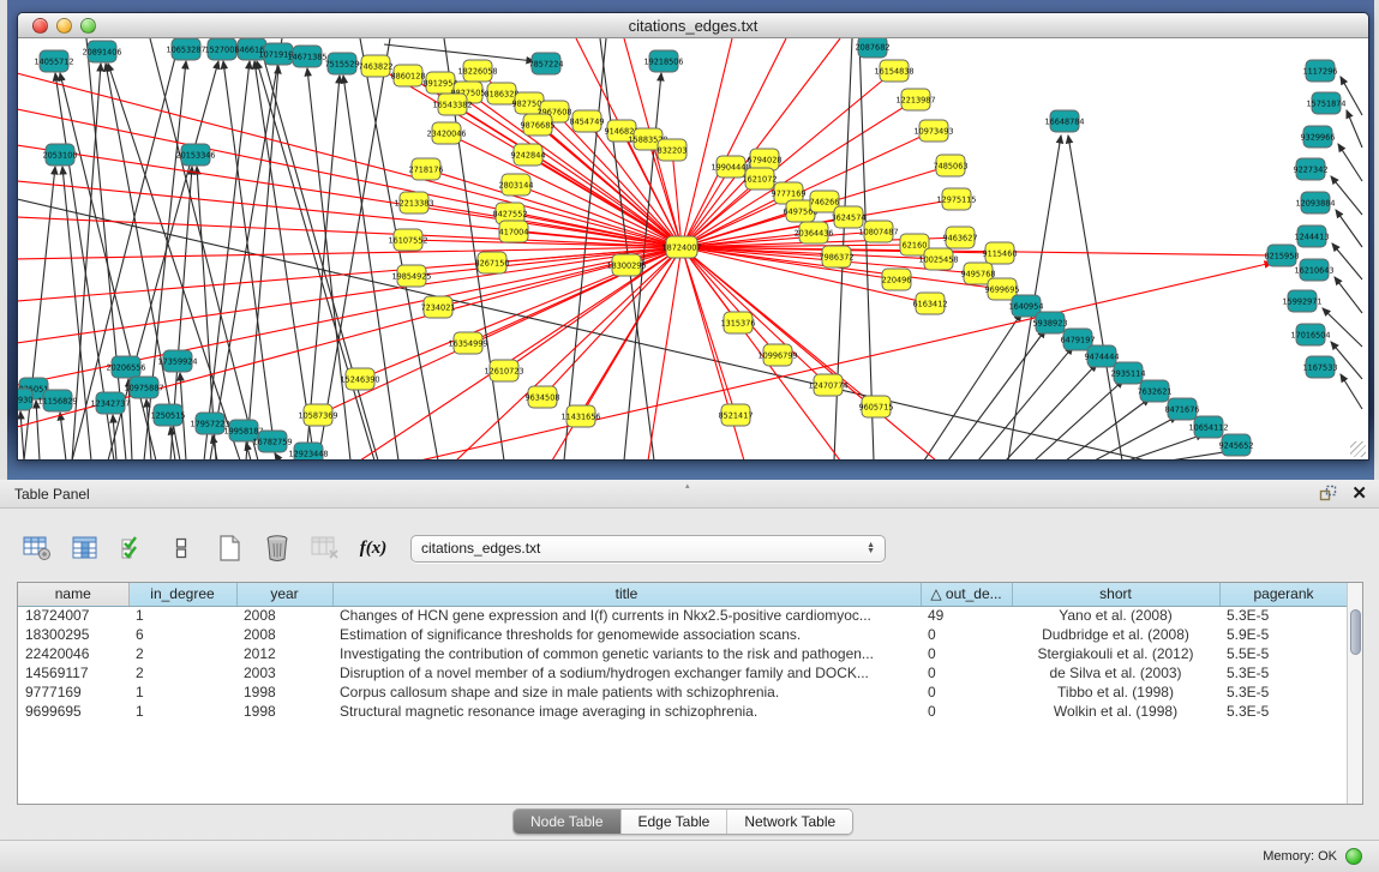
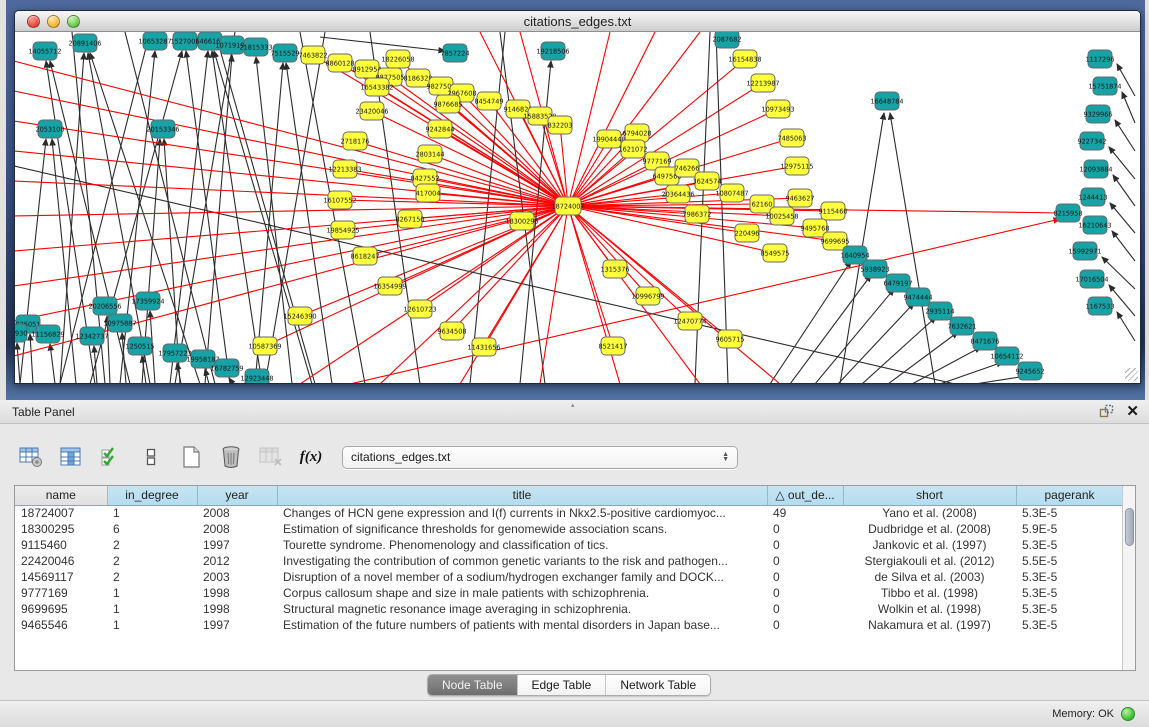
  citations_edges.txt
  7463822
  8860128
  891295
  18226058
  27505
  16543382
  818632
  982750
  2967608
  9876685
  8454749
  914682
  158835
  832203
  23420046
  2718176
  9242844
  2803144
  12213383
  8427552
  16107552
  417004
  19854925
  8267150
  18300295
- 7234021
+ 8618247
  16354999
  12610723
  9634508
  11431656
  15246390
  10587369
  19904448
  6794028
  1621072
  9777169
  649756
  746266
  3624574
  20364436
  10807487
  7986372
  62160
  10025458
  16154838
  12213987
  10973493
  7485063
  12975115
  9463627
  9115460
  9495768
- 6163412
+ 8549575
  220496
  1315376
  10996799
  12470774
  9605715
  9699695
  8521417
  14055712
  20891406
  10653287
  1527002
  646616
  1071919
- 14671385
+ 21815333
  7515529
  20153346
  2053100
  7857224
  19218506
  2087682
  16648784
  1117296
  15751874
  9329966
  9227342
  12093884
  1244413
  8215958
  16210643
  15992971
  17016504
  1167533
  1640954
  5938923
  6479197
  9474444
  2935114
  7632621
  8471676
  10654112
  9245652
  11156829
  20206556
  12342737
  10975887
  1250515
  17359924
  17957223
  1995818
  16782759
  12923448
  18724007
  Table Panel
  ✕
  f(x)
  citations_edges.txt
  name	in_degree	year	title	△ out_de...	short	pagerank
  18724007	1	2008	Changes of HCN gene expression and I(f) currents in Nkx2.5-positive cardiomyoc...	49	Yano et al. (2008)	5.3E-5
  18300295	6	2008	Estimation of significance thresholds for genomewide association scans.	0	Dudbridge et al. (2008)	5.9E-5
+ 9115460	2	1997	Tourette syndrome. Phenomenology and classification of tics.	0	Jankovic et al. (1997)	5.3E-5
  22420046	2	2012	Investigating the contribution of common genetic variants to the risk and pathogen...	0	Stergiakouli et al. (2012)	5.5E-5
  14569117	2	2003	Disruption of a novel member of a sodium/hydrogen exchanger family and DOCK...	0	de Silva et al. (2003)	5.3E-5
  9777169	1	1998	Corpus callosum shape and size in male patients with schizophrenia.	0	Tibbo et al. (1998)	5.3E-5
  9699695	1	1998	Structural magnetic resonance image averaging in schizophrenia.	0	Wolkin et al. (1998)	5.3E-5
+ 9465546	1	1997	Estimation of the future numbers of patients with mental disorders in Japan base...	0	Nakamura et al. (1997)	5.3E-5
  Node Table
  Edge Table
  Network Table
  Memory: OK
